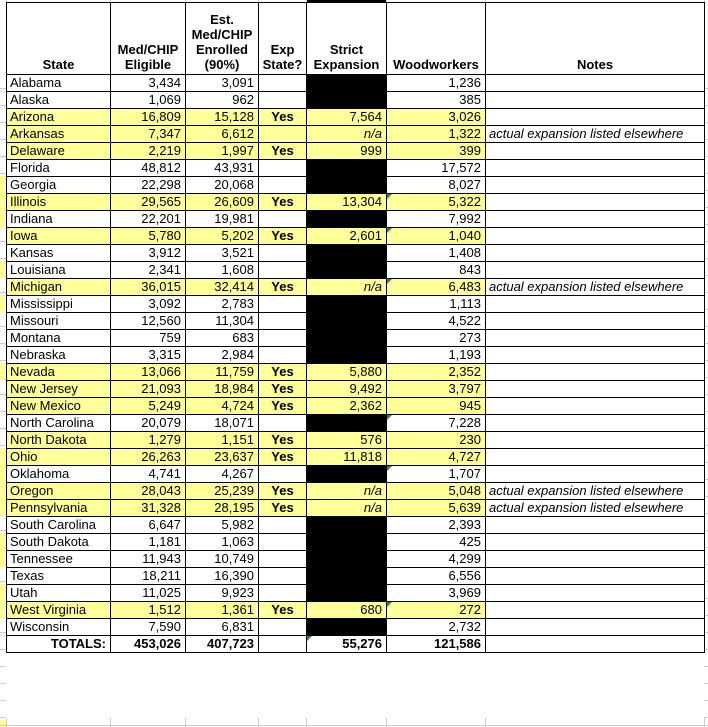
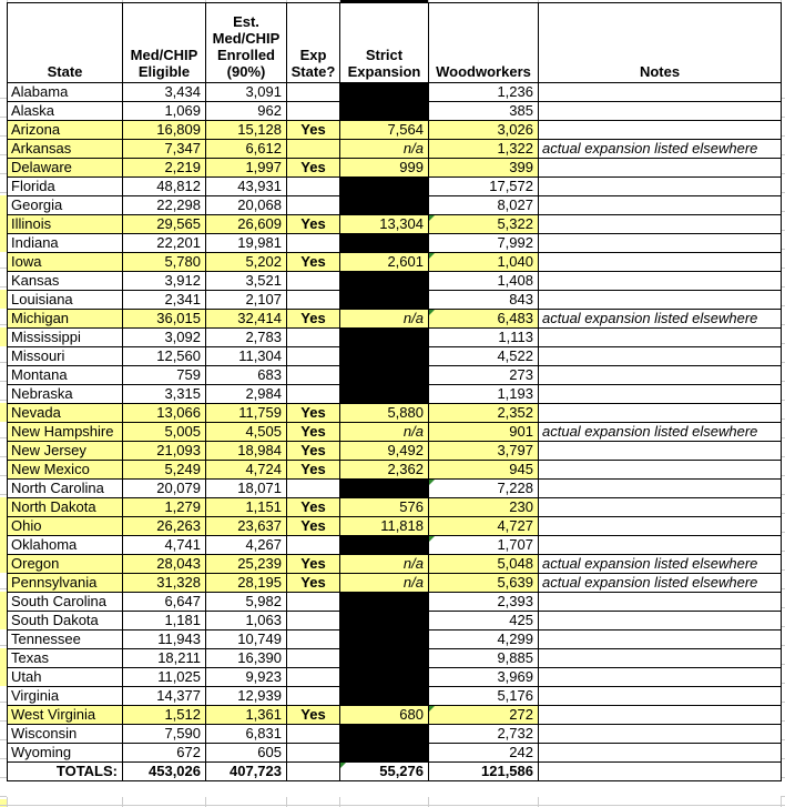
  State	Med/CHIP Eligible	Est. Med/CHIP Enrolled (90%)	Exp State?	Strict Expansion	Woodworkers	Notes
  Alabama	3,434	3,091			1,236
  Alaska	1,069	962			385
  Arizona	16,809	15,128	Yes	7,564	3,026
  Arkansas	7,347	6,612		n/a	1,322	actual expansion listed elsewhere
  Delaware	2,219	1,997	Yes	999	399
  Florida	48,812	43,931			17,572
  Georgia	22,298	20,068			8,027
  Illinois	29,565	26,609	Yes	13,304	5,322
  Indiana	22,201	19,981			7,992
  Iowa	5,780	5,202	Yes	2,601	1,040
  Kansas	3,912	3,521			1,408
- Louisiana	2,341	1,608			843
+ Louisiana	2,341	2,107			843
  Michigan	36,015	32,414	Yes	n/a	6,483	actual expansion listed elsewhere
  Mississippi	3,092	2,783			1,113
  Missouri	12,560	11,304			4,522
  Montana	759	683			273
  Nebraska	3,315	2,984			1,193
  Nevada	13,066	11,759	Yes	5,880	2,352
+ New Hampshire	5,005	4,505	Yes	n/a	901	actual expansion listed elsewhere
  New Jersey	21,093	18,984	Yes	9,492	3,797
  New Mexico	5,249	4,724	Yes	2,362	945
  North Carolina	20,079	18,071			7,228
  North Dakota	1,279	1,151	Yes	576	230
  Ohio	26,263	23,637	Yes	11,818	4,727
  Oklahoma	4,741	4,267			1,707
  Oregon	28,043	25,239	Yes	n/a	5,048	actual expansion listed elsewhere
  Pennsylvania	31,328	28,195	Yes	n/a	5,639	actual expansion listed elsewhere
  South Carolina	6,647	5,982			2,393
  South Dakota	1,181	1,063			425
  Tennessee	11,943	10,749			4,299
- Texas	18,211	16,390			6,556
+ Texas	18,211	16,390			9,885
  Utah	11,025	9,923			3,969
+ Virginia	14,377	12,939			5,176
  West Virginia	1,512	1,361	Yes	680	272
  Wisconsin	7,590	6,831			2,732
+ Wyoming	672	605			242
  TOTALS:	453,026	407,723		55,276	121,586
